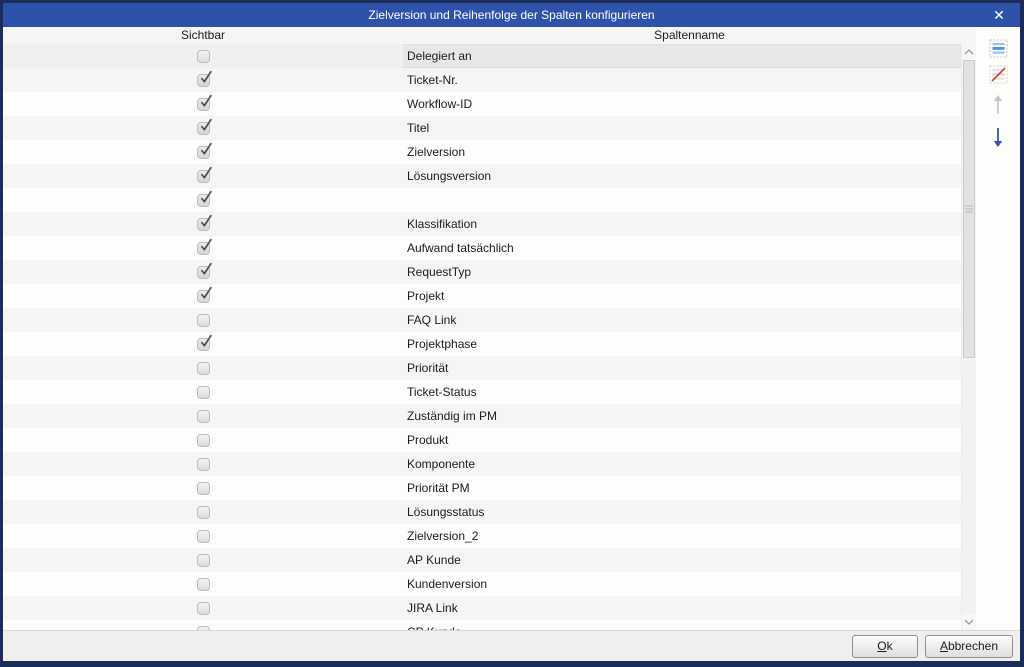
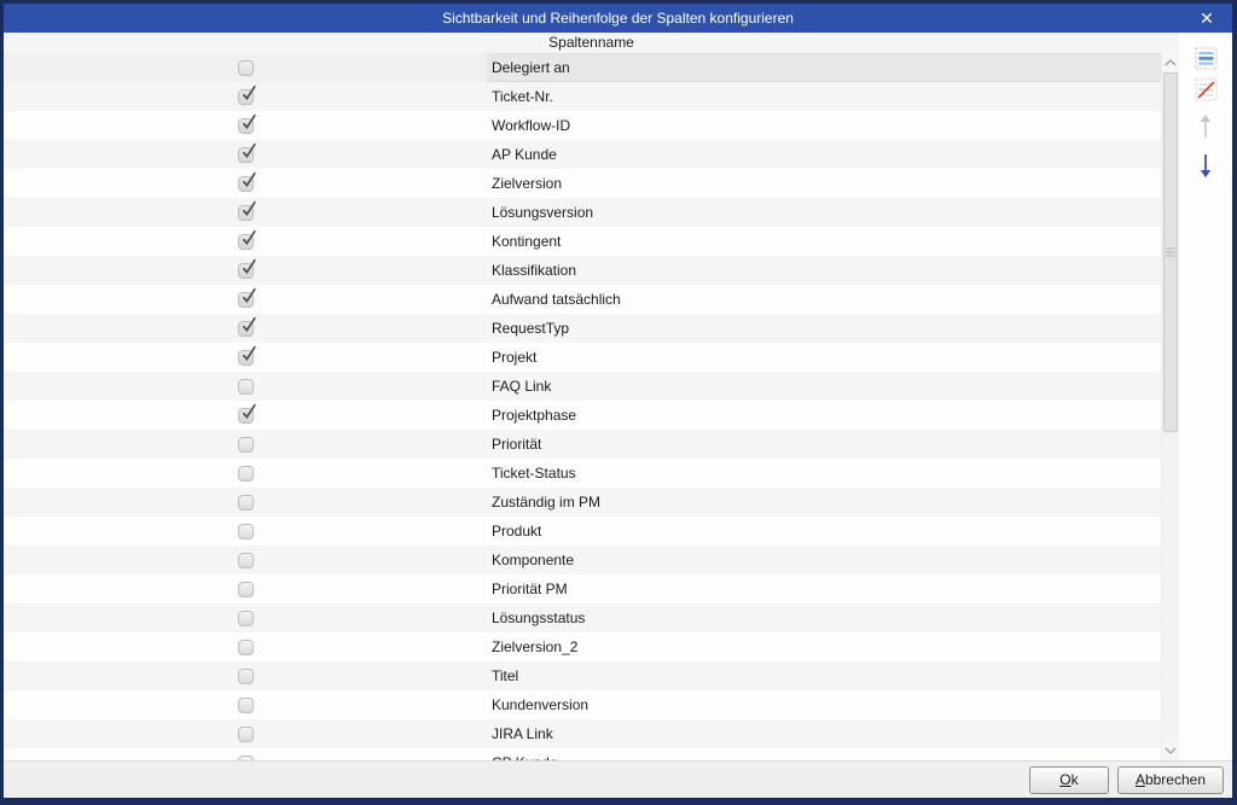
- Zielversion und Reihenfolge der Spalten konfigurieren
+ Sichtbarkeit und Reihenfolge der Spalten konfigurieren
  ✕
- Sichtbar
  Spaltenname
  Delegiert an
  Ticket-Nr.
  Workflow-ID
- Titel
+ AP Kunde
  Zielversion
  Lösungsversion
+ Kontingent
  Klassifikation
  Aufwand tatsächlich
  RequestTyp
  Projekt
  FAQ Link
  Projektphase
  Priorität
  Ticket-Status
  Zuständig im PM
  Produkt
  Komponente
  Priorität PM
  Lösungsstatus
  Zielversion_2
- AP Kunde
+ Titel
  Kundenversion
  JIRA Link
  Ok
  Abbrechen
